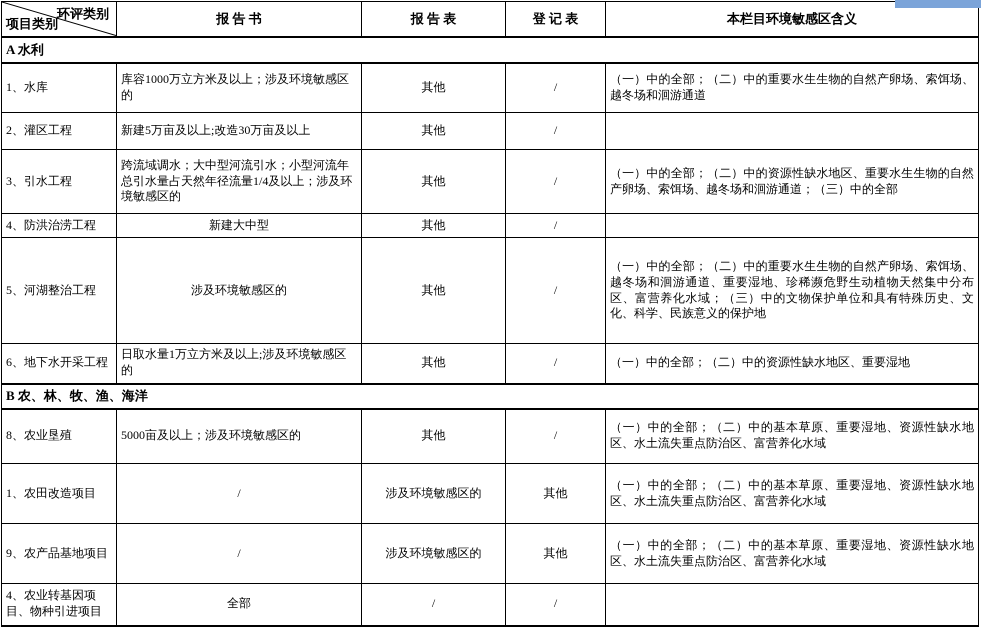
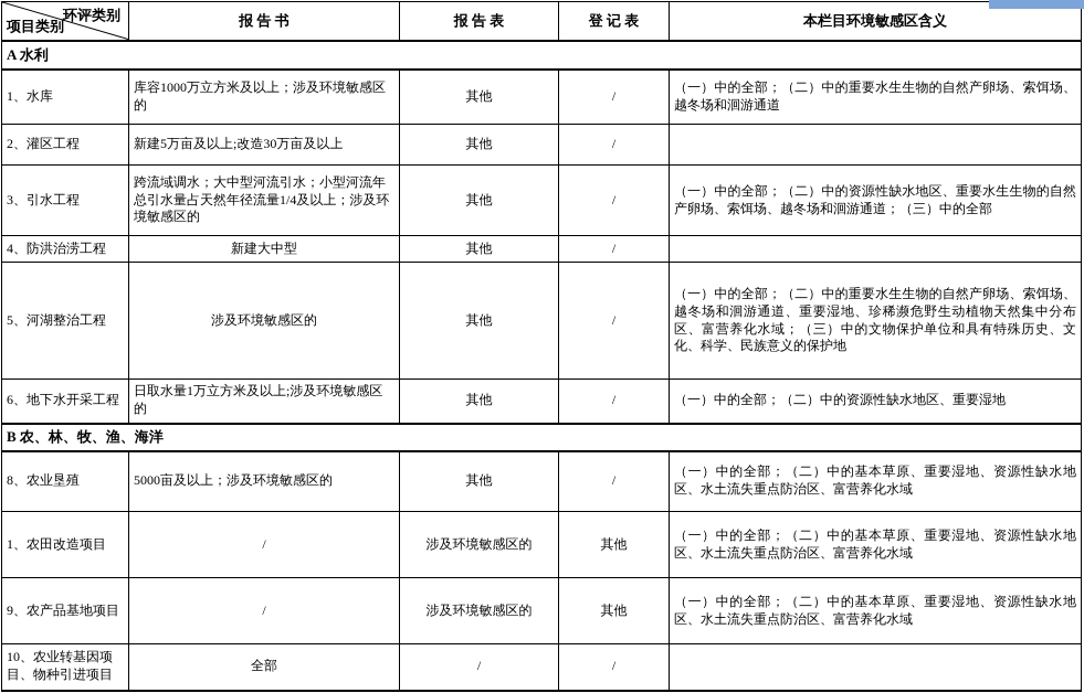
  环评类别 项目类别	报 告 书	报 告 表	登 记 表	本栏目环境敏感区含义
  A 水利
  1、水库	库容1000万立方米及以上；涉及环境敏感区的	其他	/	（一）中的全部；（二）中的重要水生生物的自然产卵场、索饵场、越冬场和洄游通道
  2、灌区工程	新建5万亩及以上;改造30万亩及以上	其他	/
  3、引水工程	跨流域调水；大中型河流引水；小型河流年总引水量占天然年径流量1/4及以上；涉及环境敏感区的	其他	/	（一）中的全部；（二）中的资源性缺水地区、重要水生生物的自然产卵场、索饵场、越冬场和洄游通道；（三）中的全部
  4、防洪治涝工程	新建大中型	其他	/
  5、河湖整治工程	涉及环境敏感区的	其他	/	（一）中的全部；（二）中的重要水生生物的自然产卵场、索饵场、越冬场和洄游通道、重要湿地、珍稀濒危野生动植物天然集中分布区、富营养化水域；（三）中的文物保护单位和具有特殊历史、文化、科学、民族意义的保护地
  6、地下水开采工程	日取水量1万立方米及以上;涉及环境敏感区的	其他	/	（一）中的全部；（二）中的资源性缺水地区、重要湿地
  B 农、林、牧、渔、海洋
  8、农业垦殖	5000亩及以上；涉及环境敏感区的	其他	/	（一）中的全部；（二）中的基本草原、重要湿地、资源性缺水地区、水土流失重点防治区、富营养化水域
  1、农田改造项目	/	涉及环境敏感区的	其他	（一）中的全部；（二）中的基本草原、重要湿地、资源性缺水地区、水土流失重点防治区、富营养化水域
  9、农产品基地项目	/	涉及环境敏感区的	其他	（一）中的全部；（二）中的基本草原、重要湿地、资源性缺水地区、水土流失重点防治区、富营养化水域
- 4、农业转基因项目、物种引进项目	全部	/	/
+ 10、农业转基因项目、物种引进项目	全部	/	/
